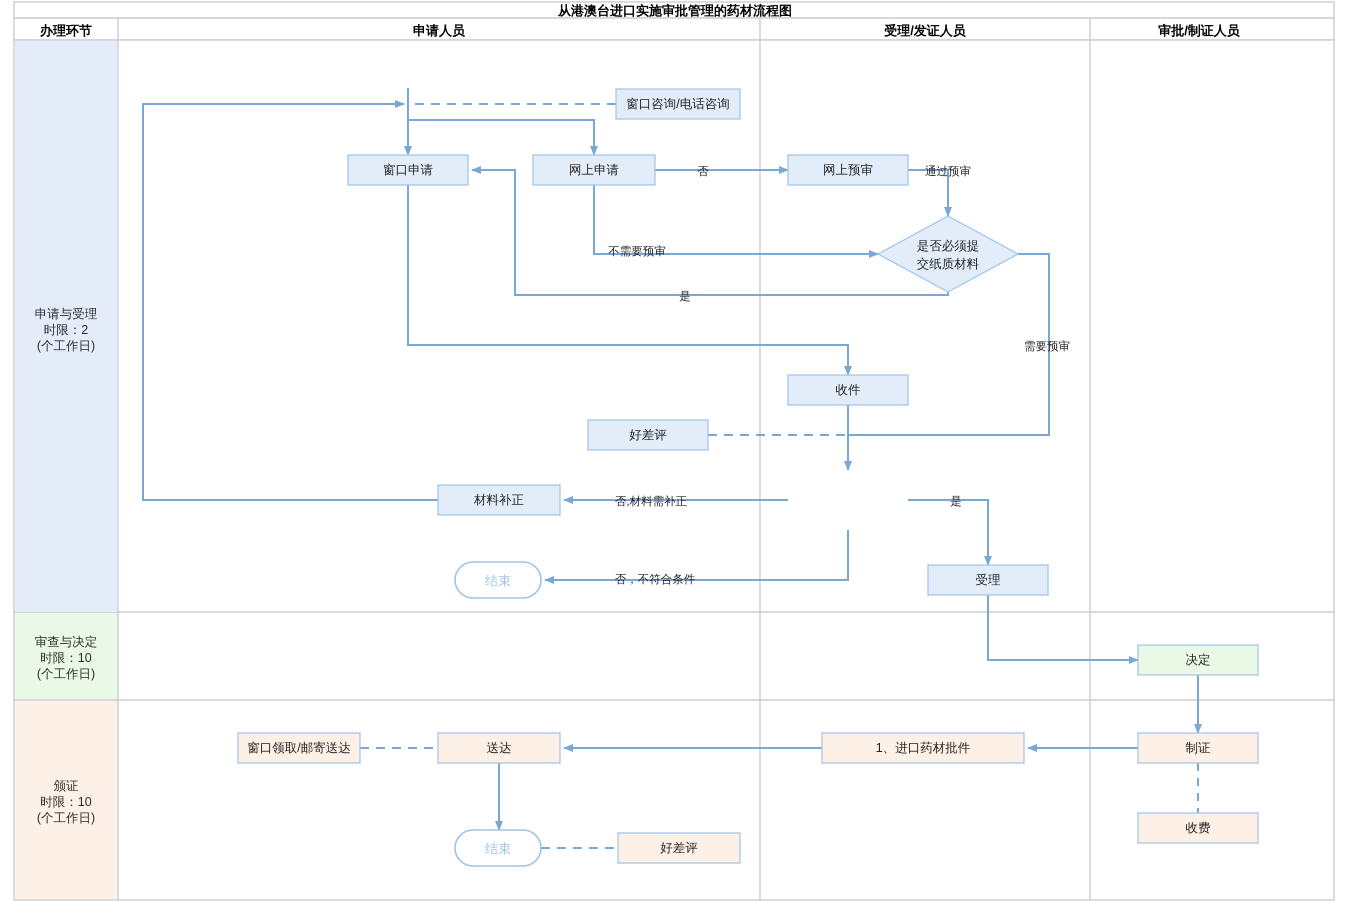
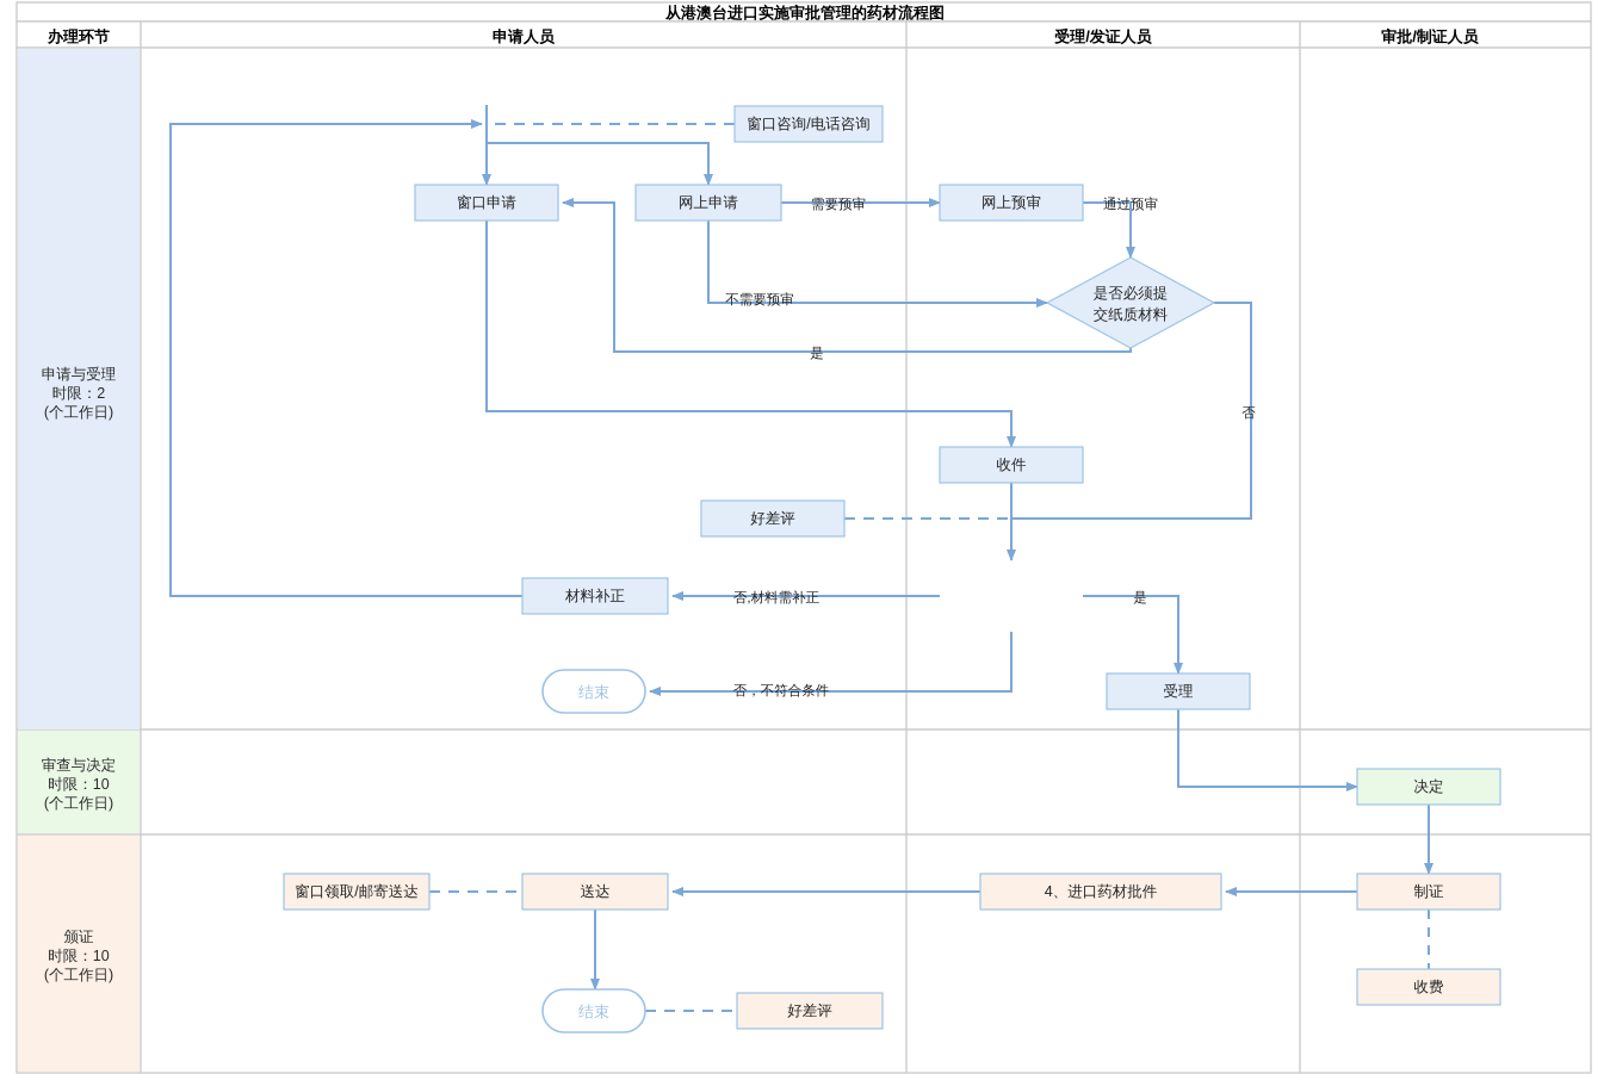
  从港澳台进口实施审批管理的药材流程图
  办理环节
  申请人员
  受理/发证人员
  审批/制证人员
  申请与受理
  时限：2
  (个工作日)
  审查与决定
  时限：10
  (个工作日)
  颁证
  时限：10
  (个工作日)
  窗口咨询/电话咨询
  窗口申请
  网上申请
  网上预审
  是否必须提
  交纸质材料
  收件
  好差评
  材料补正
  结束
  受理
  决定
  制证
  收费
- 1、进口药材批件
+ 4、进口药材批件
  送达
  窗口领取/邮寄送达
  结束
  好差评
- 否
+ 需要预审
  通过预审
  不需要预审
  是
- 需要预审
+ 否
  否,材料需补正
  是
  否，不符合条件
